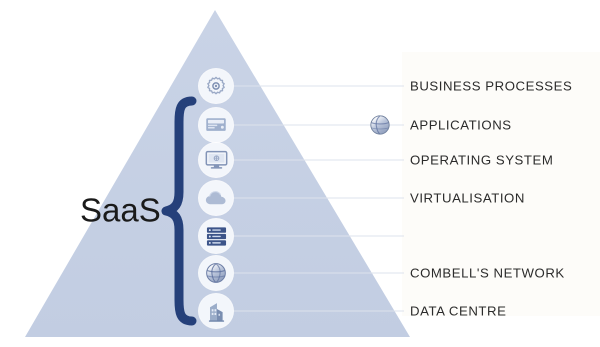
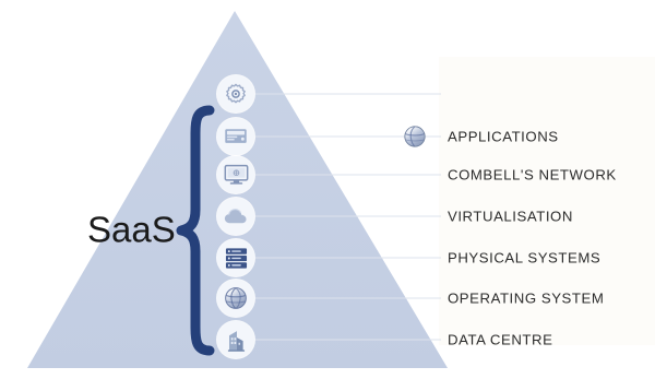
  SaaS
- BUSINESS PROCESSES
  APPLICATIONS
- OPERATING SYSTEM
+ COMBELL'S NETWORK
  VIRTUALISATION
+ PHYSICAL SYSTEMS
- COMBELL'S NETWORK
+ OPERATING SYSTEM
  DATA CENTRE
